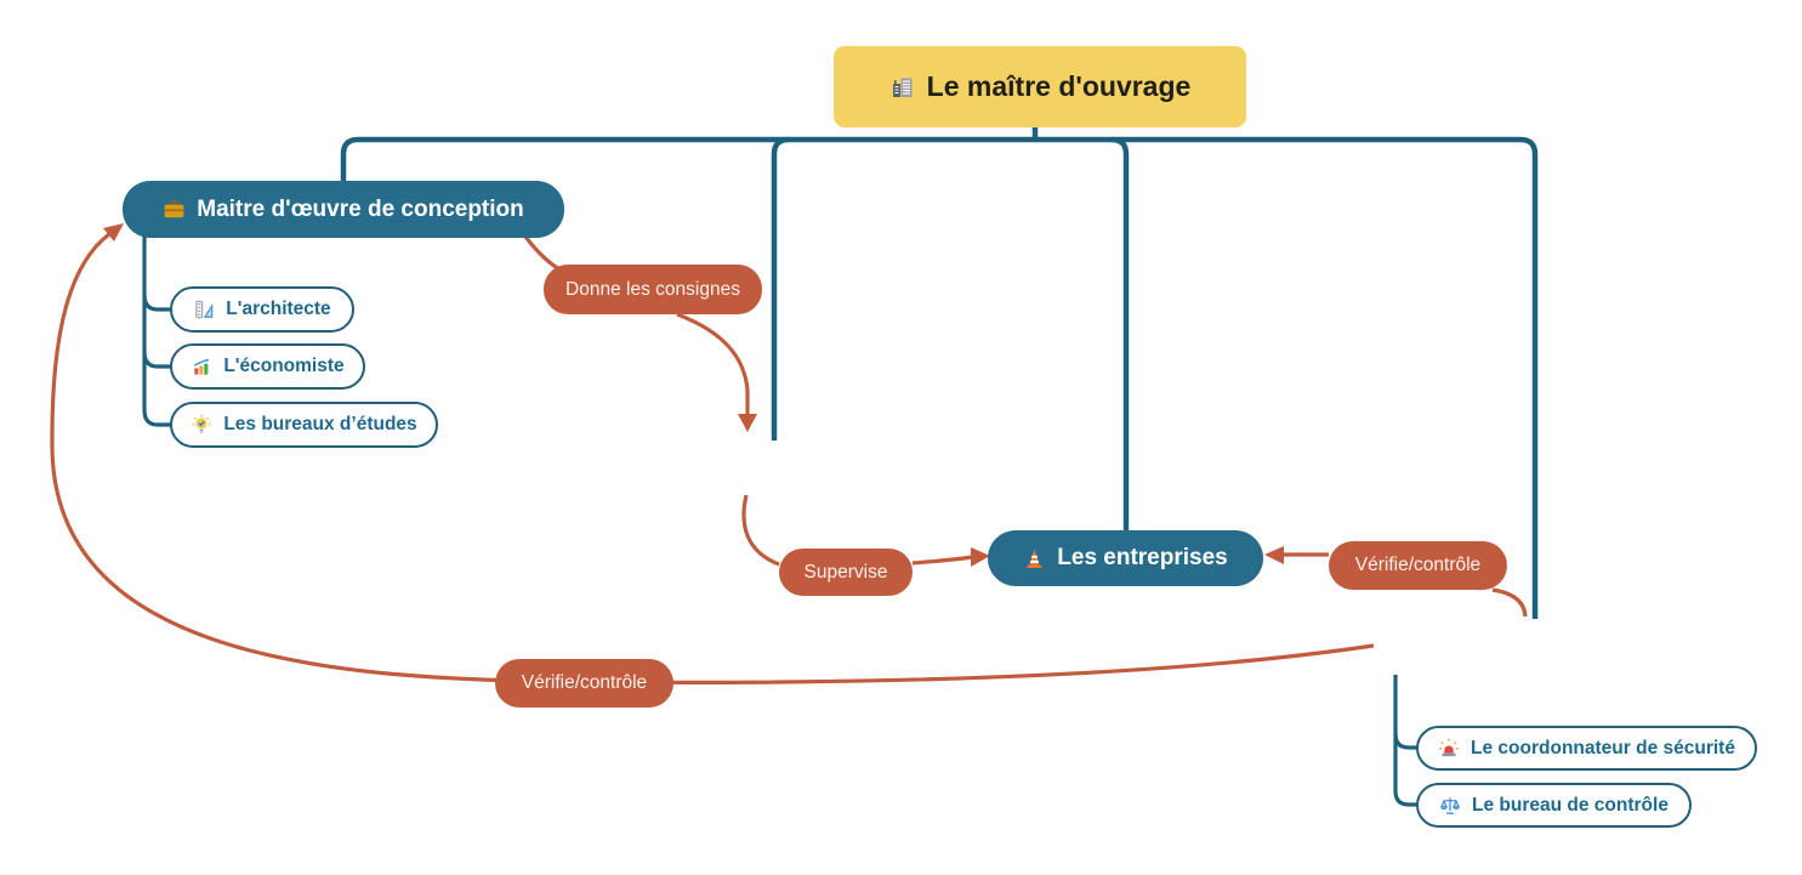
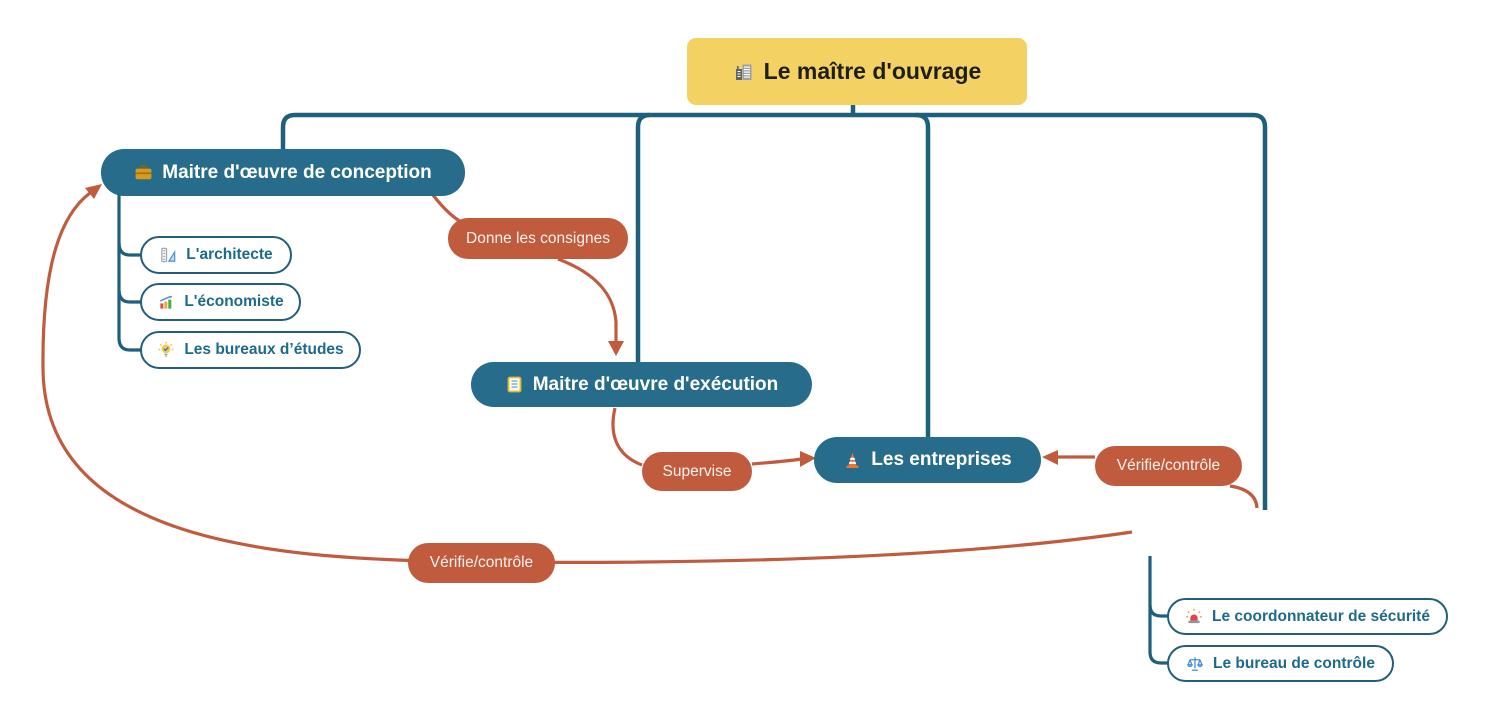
  Le maître d'ouvrage
  Maitre d'œuvre de conception
  L'architecte
  L'économiste
  Les bureaux d’études
+ Maitre d'œuvre d'exécution
  Les entreprises
  Le coordonnateur de sécurité
  Le bureau de contrôle
  Donne les consignes
  Supervise
  Vérifie/contrôle
  Vérifie/contrôle
